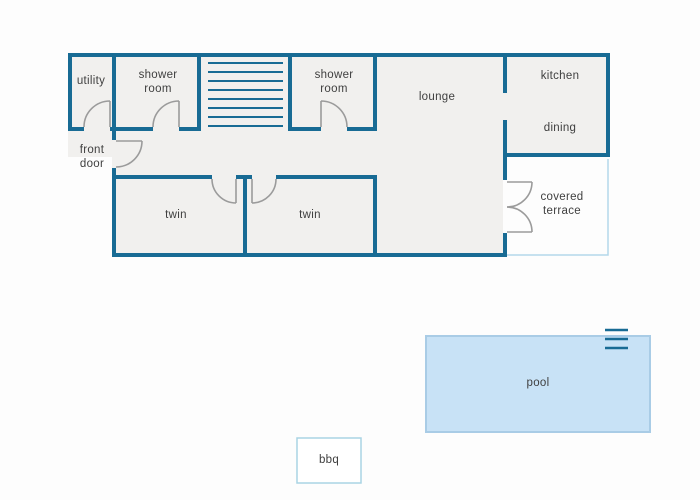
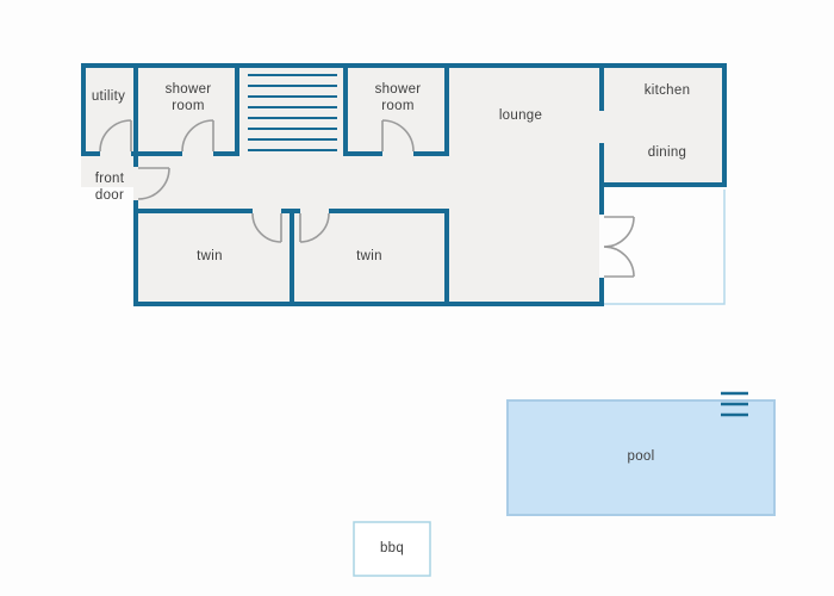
  utility
  shower room
  shower room
  lounge
  kitchen
  dining
  front door
  twin
  twin
- covered terrace
  pool
  bbq
